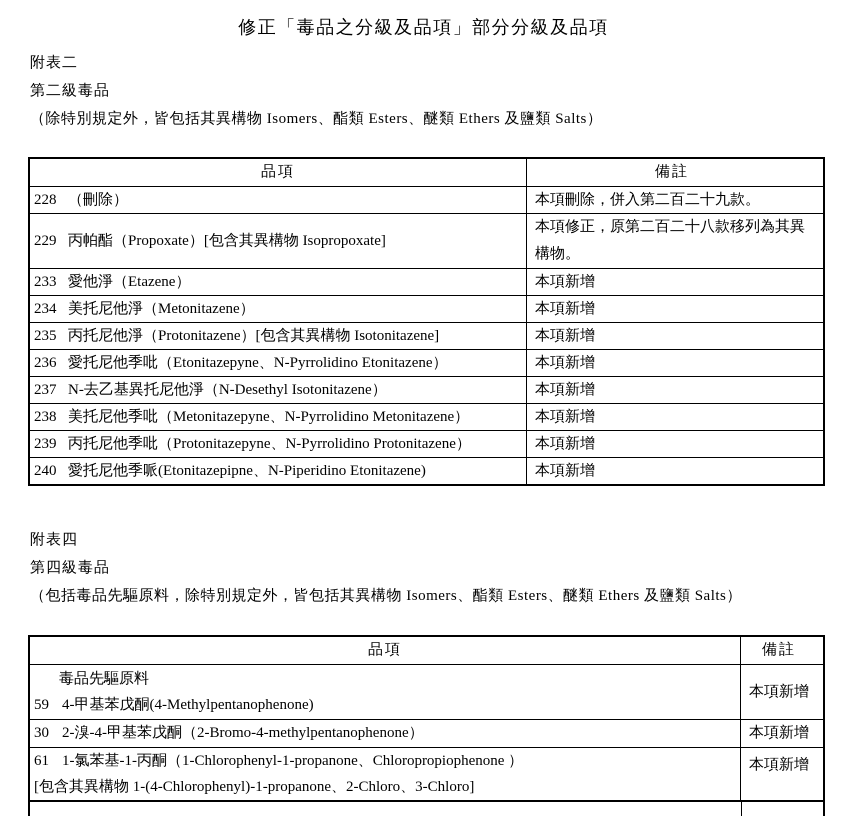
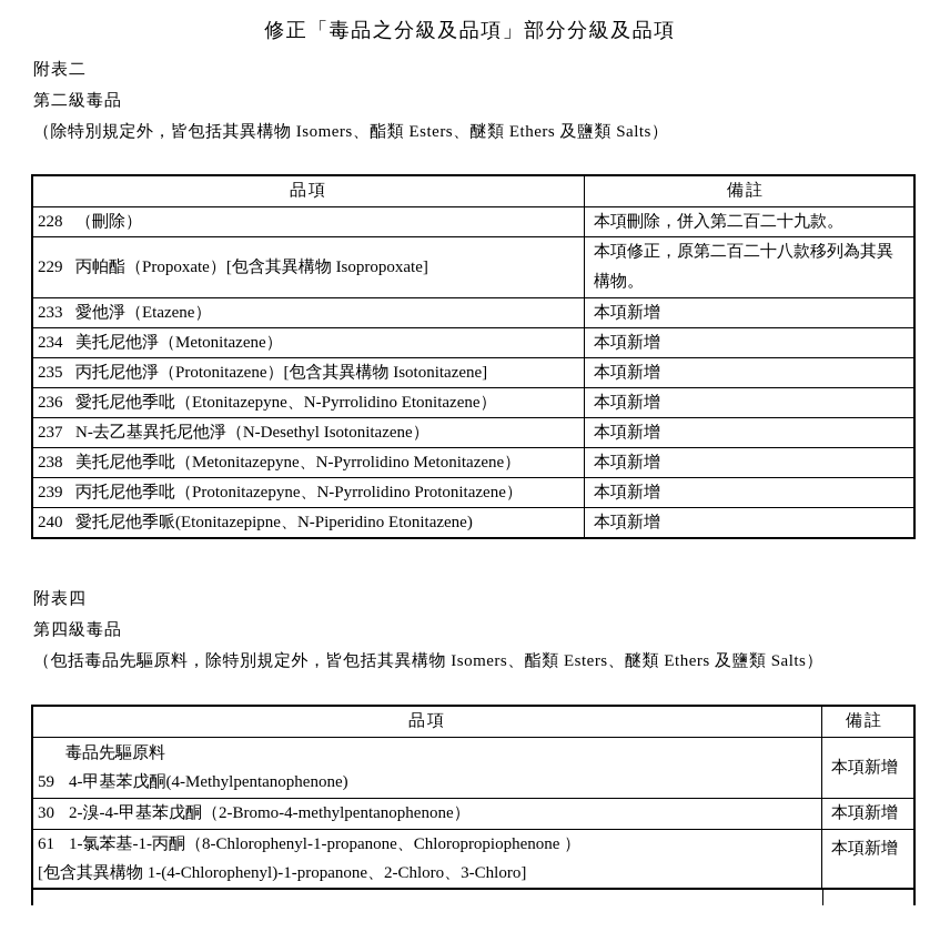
  修正「毒品之分級及品項」部分分級及品項
  附表二
  第二級毒品
  （除特別規定外，皆包括其異構物 Isomers、酯類 Esters、醚類 Ethers 及鹽類 Salts）
  品項
  備註
  228
  （刪除）
  本項刪除，併入第二百二十九款。
  229
  丙帕酯（Propoxate）[包含其異構物 Isopropoxate]
  本項修正，原第二百二十八款移列為其異構物。
  233
  愛他淨（Etazene）
  本項新增
  234
  美托尼他淨（Metonitazene）
  本項新增
  235
  丙托尼他淨（Protonitazene）[包含其異構物 Isotonitazene]
  本項新增
  236
  愛托尼他季吡（Etonitazepyne、N-Pyrrolidino Etonitazene）
  本項新增
  237
  N-去乙基異托尼他淨（N-Desethyl Isotonitazene）
  本項新增
  238
  美托尼他季吡（Metonitazepyne、N-Pyrrolidino Metonitazene）
  本項新增
  239
  丙托尼他季吡（Protonitazepyne、N-Pyrrolidino Protonitazene）
  本項新增
  240
  愛托尼他季哌(Etonitazepipne、N-Piperidino Etonitazene)
  本項新增
  附表四
  第四級毒品
  （包括毒品先驅原料，除特別規定外，皆包括其異構物 Isomers、酯類 Esters、醚類 Ethers 及鹽類 Salts）
  品項
  備註
  毒品先驅原料
  59
  4-甲基苯戊酮(4-Methylpentanophenone)
  本項新增
  30
  2-溴-4-甲基苯戊酮（2-Bromo-4-methylpentanophenone）
  本項新增
  61
- 1-氯苯基-1-丙酮（1-Chlorophenyl-1-propanone、Chloropropiophenone ）
+ 1-氯苯基-1-丙酮（8-Chlorophenyl-1-propanone、Chloropropiophenone ）
  [包含其異構物 1-(4-Chlorophenyl)-1-propanone、2-Chloro、3-Chloro]
  本項新增
